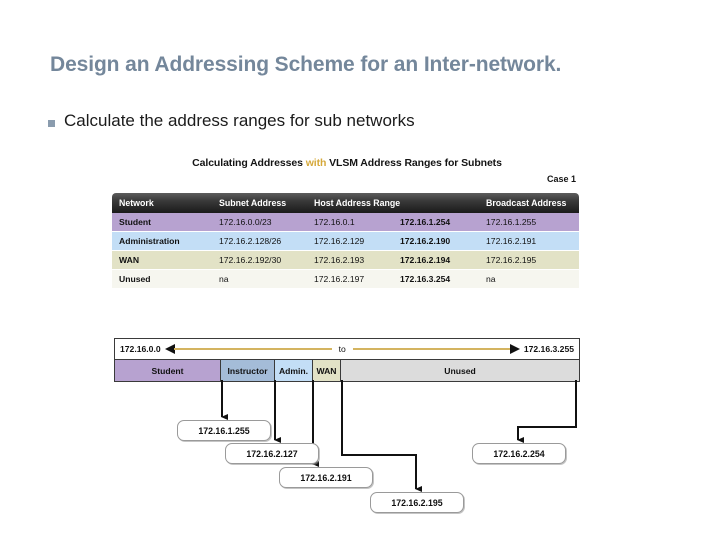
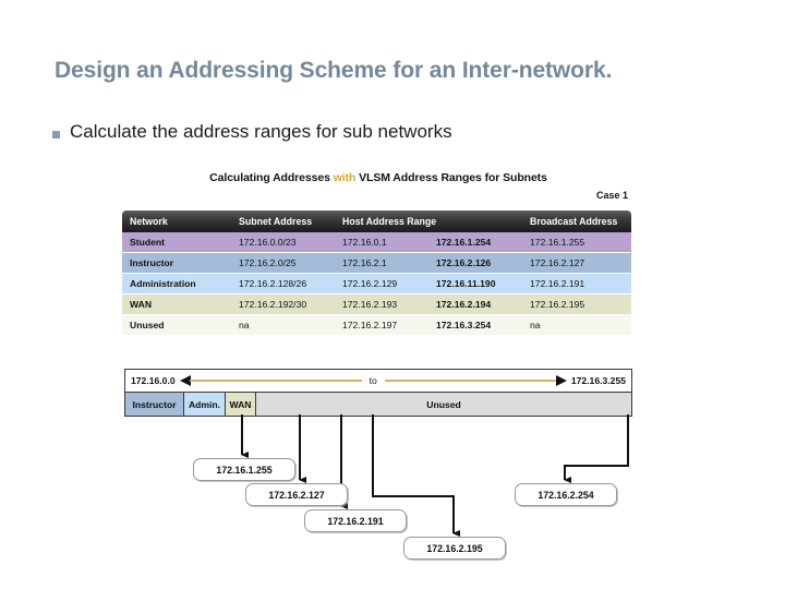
  Design an Addressing Scheme for an Inter-network.
  Calculate the address ranges for sub networks
  Calculating Addresses with VLSM Address Ranges for Subnets
  Case 1
  Network	Subnet Address	Host Address Range	Broadcast Address
  Student	172.16.0.0/23	172.16.0.1	172.16.1.254	172.16.1.255
+ Instructor	172.16.2.0/25	172.16.2.1	172.16.2.126	172.16.2.127
- Administration	172.16.2.128/26	172.16.2.129	172.16.2.190	172.16.2.191
+ Administration	172.16.2.128/26	172.16.2.129	172.16.11.190	172.16.2.191
  WAN	172.16.2.192/30	172.16.2.193	172.16.2.194	172.16.2.195
  Unused	na	172.16.2.197	172.16.3.254	na
  172.16.0.0
  to
  172.16.3.255
- Student
  Instructor
  Admin.
  WAN
  Unused
  172.16.1.255
  172.16.2.127
  172.16.2.191
  172.16.2.195
  172.16.2.254
